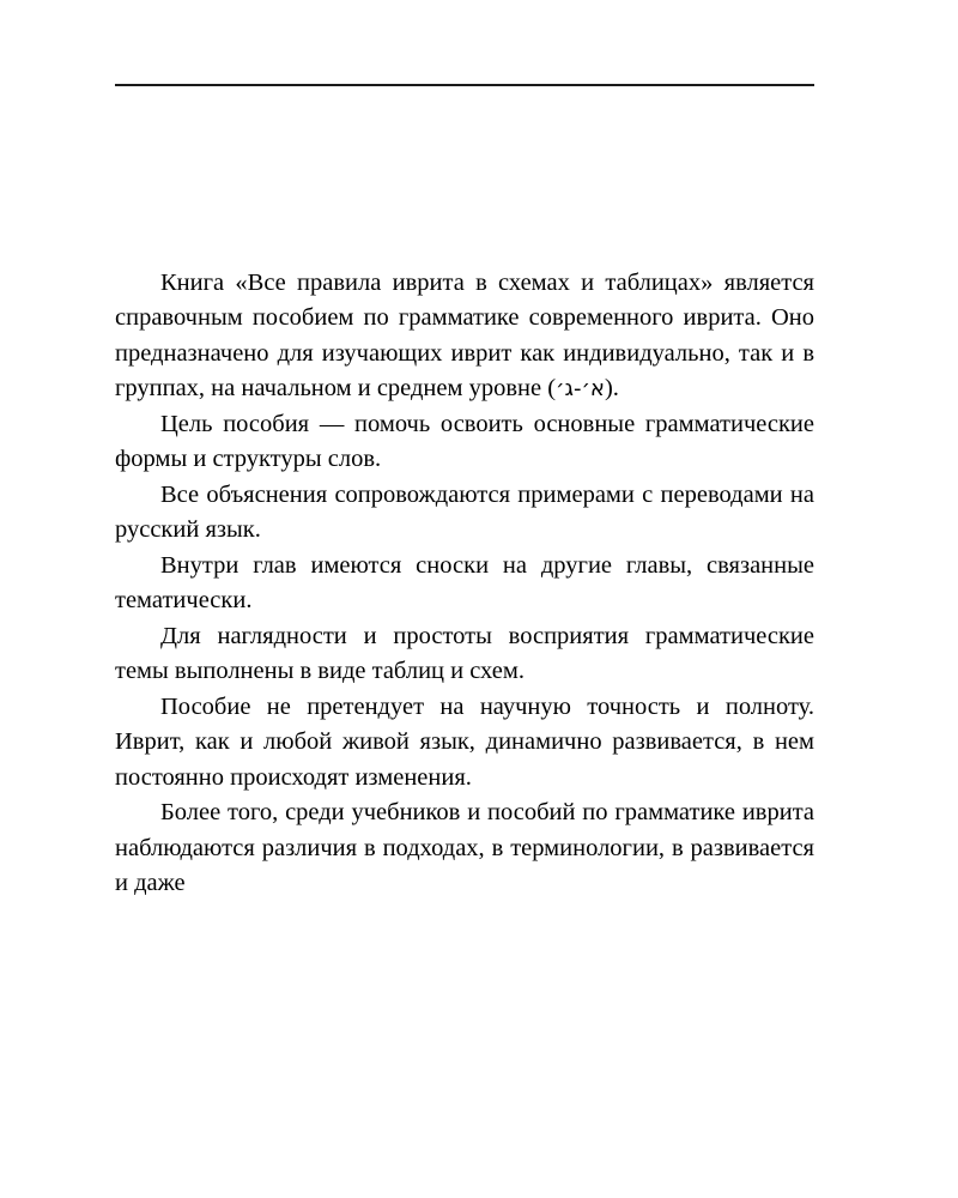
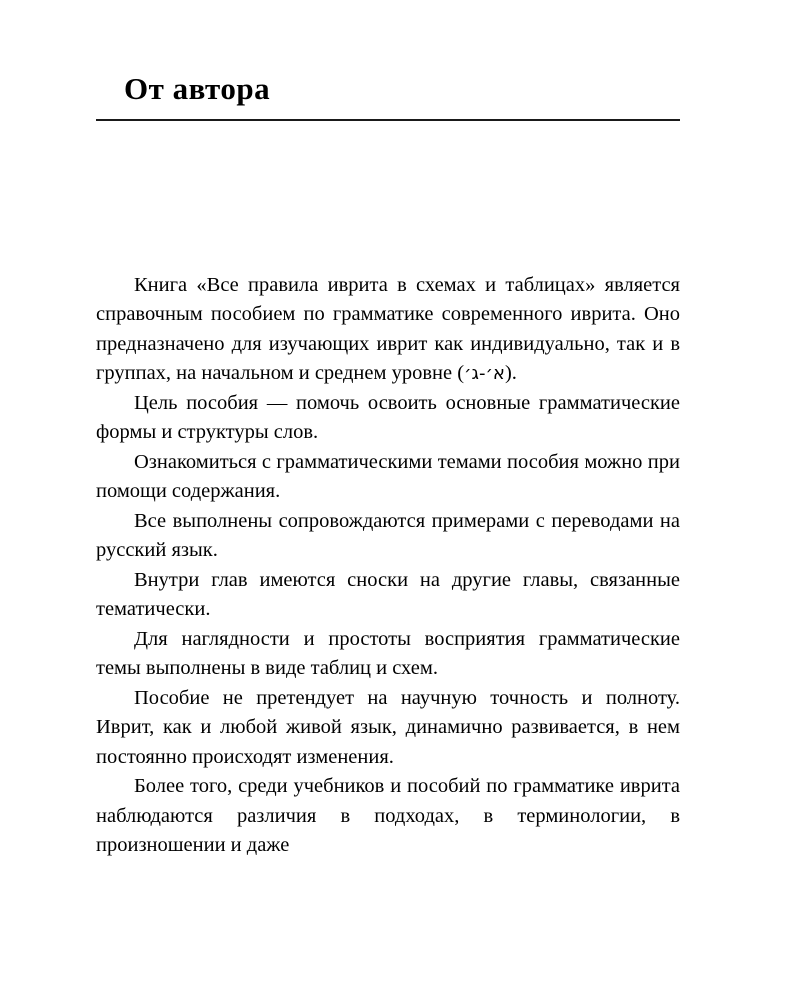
+ От автора
  Книга «Все правила иврита в схемах и табли­цах» является справочным пособием по грамма­тике современного иврита. Оно предназначено для изучающих иврит как индивидуально, так и в группах, на начальном и среднем уровне ( א׳-ג׳ ).
  Цель пособия — помочь освоить основные грамматические формы и структуры слов.
+ Ознакомиться с грамматическими темами по­собия можно при помощи содержания.
- Все объяснения сопровождаются примерами с переводами на русский язык.
+ Все выполнены сопровождаются примерами с переводами на русский язык.
  Внутри глав имеются сноски на другие главы, связанные тематически.
  Для наглядности и простоты восприятия грам­матические темы выполнены в виде таблиц и схем.
  Пособие не претендует на научную точность и полноту. Иврит, как и любой живой язык, дина­мично развивается, в нем постоянно происходят изменения.
- Более того, среди учебников и пособий по грамматике иврита наблюдаются различия в под­ходах, в терминологии, в развивается и даже
+ Более того, среди учебников и пособий по грамматике иврита наблюдаются различия в под­ходах, в терминологии, в произношении и даже
